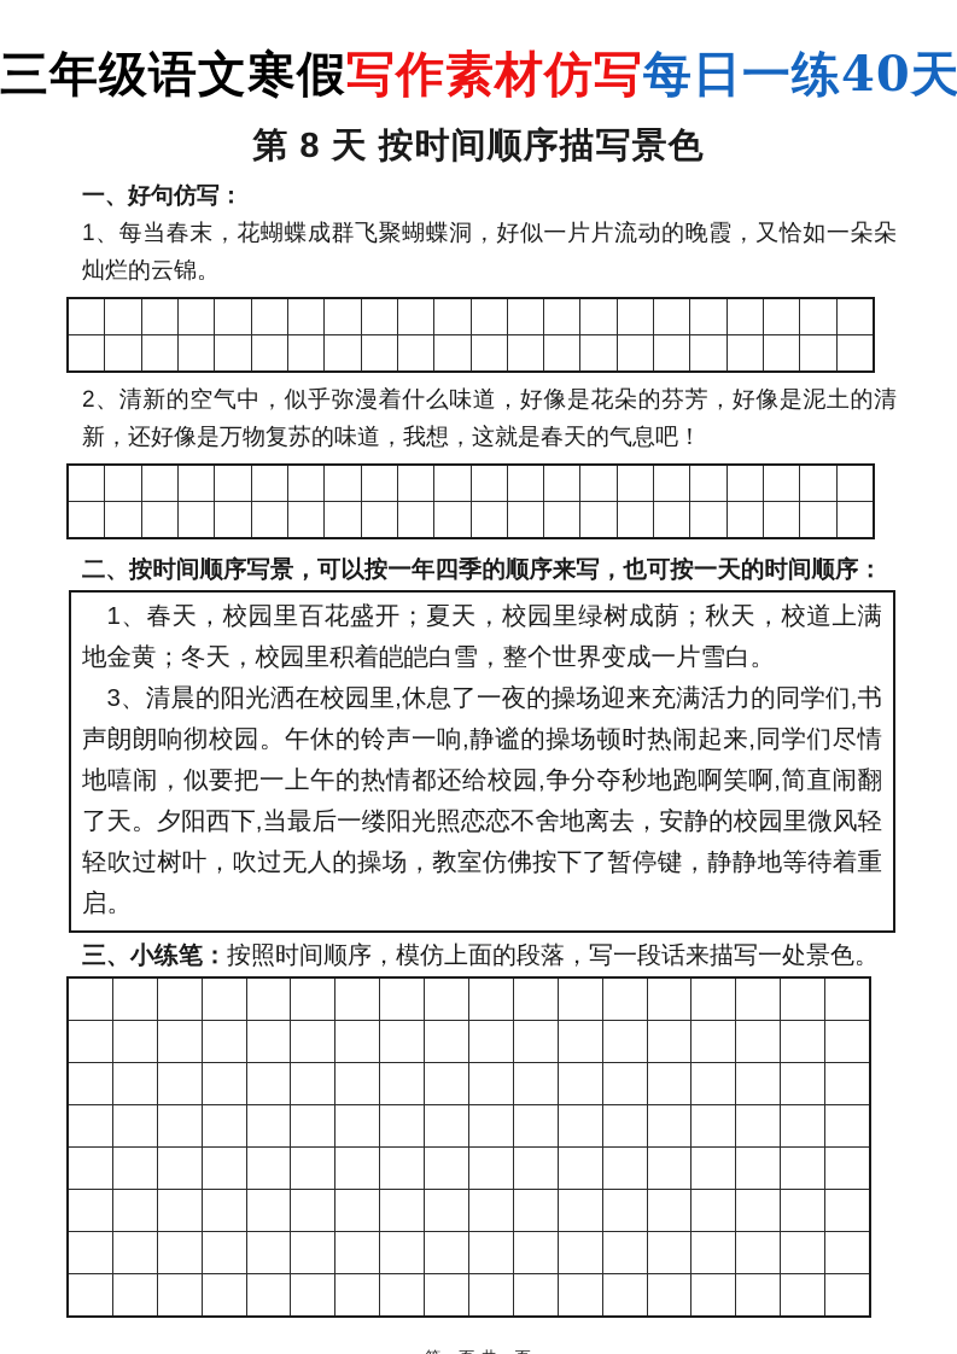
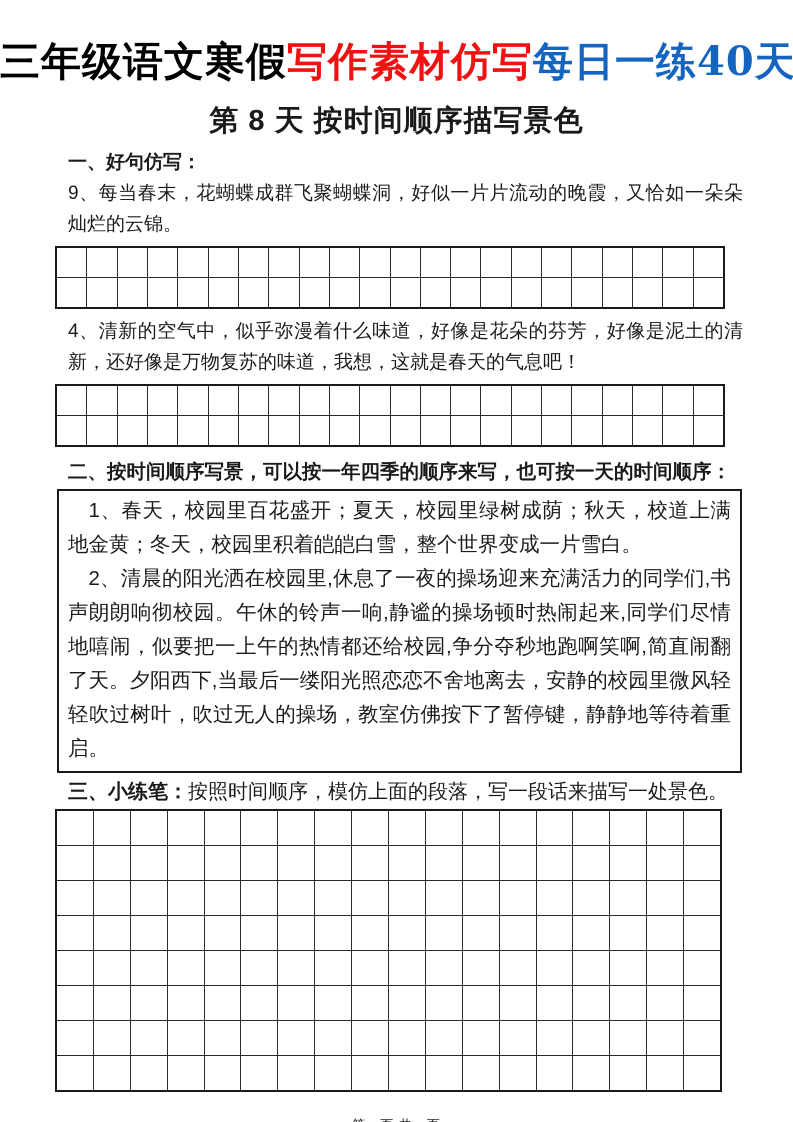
  三年级语文寒假写作素材仿写每日一练40天
  第 8 天 按时间顺序描写景色
  一、好句仿写：
- 1、每当春末，花蝴蝶成群飞聚蝴蝶洞，好似一片片流动的晚霞，又恰如一朵朵灿烂的云锦。
+ 9、每当春末，花蝴蝶成群飞聚蝴蝶洞，好似一片片流动的晚霞，又恰如一朵朵灿烂的云锦。
- 2、清新的空气中，似乎弥漫着什么味道，好像是花朵的芬芳，好像是泥土的清新，还好像是万物复苏的味道，我想，这就是春天的气息吧！
+ 4、清新的空气中，似乎弥漫着什么味道，好像是花朵的芬芳，好像是泥土的清新，还好像是万物复苏的味道，我想，这就是春天的气息吧！
  二、按时间顺序写景，可以按一年四季的顺序来写，也可按一天的时间顺序：
  1、春天，校园里百花盛开；夏天，校园里绿树成荫；秋天，校道上满地金黄；冬天，校园里积着皑皑白雪，整个世界变成一片雪白。
- 3、清晨的阳光洒在校园里,休息了一夜的操场迎来充满活力的同学们,书声朗朗响彻校园。午休的铃声一响,静谧的操场顿时热闹起来,同学们尽情地嘻闹，似要把一上午的热情都还给校园,争分夺秒地跑啊笑啊,简直闹翻了天。夕阳西下,当最后一缕阳光照恋恋不舍地离去，安静的校园里微风轻轻吹过树叶，吹过无人的操场，教室仿佛按下了暂停键，静静地等待着重启。
+ 2、清晨的阳光洒在校园里,休息了一夜的操场迎来充满活力的同学们,书声朗朗响彻校园。午休的铃声一响,静谧的操场顿时热闹起来,同学们尽情地嘻闹，似要把一上午的热情都还给校园,争分夺秒地跑啊笑啊,简直闹翻了天。夕阳西下,当最后一缕阳光照恋恋不舍地离去，安静的校园里微风轻轻吹过树叶，吹过无人的操场，教室仿佛按下了暂停键，静静地等待着重启。
  三、小练笔：按照时间顺序，模仿上面的段落，写一段话来描写一处景色。
